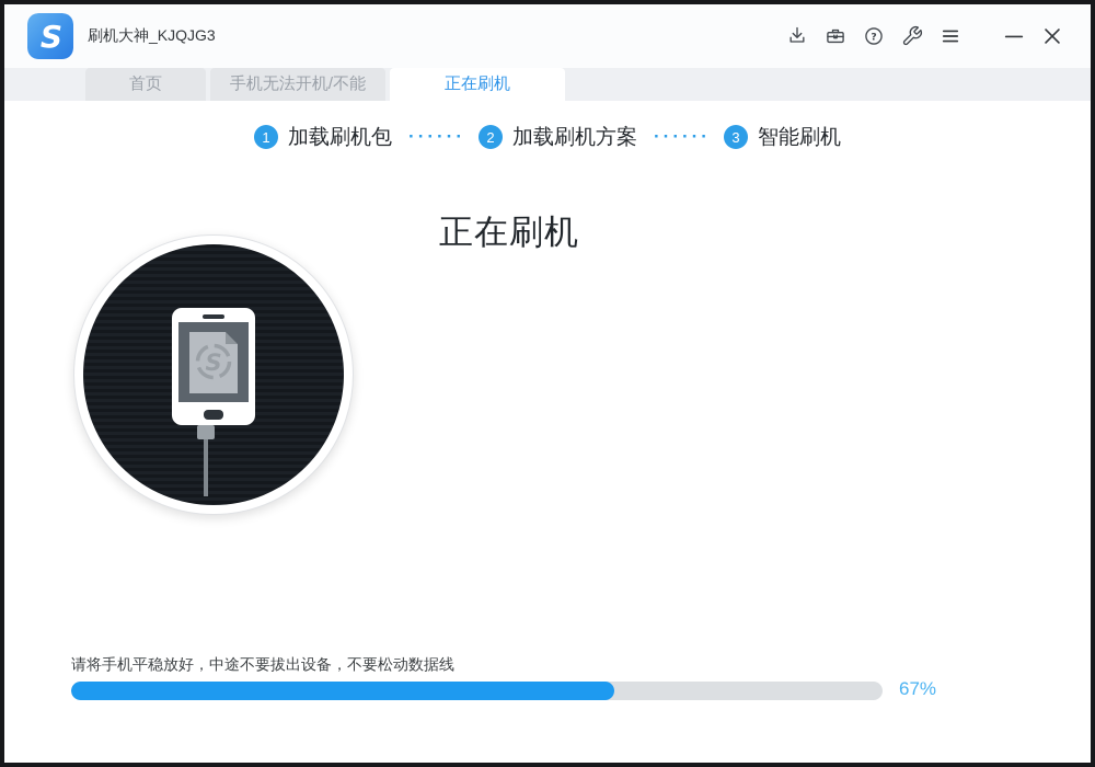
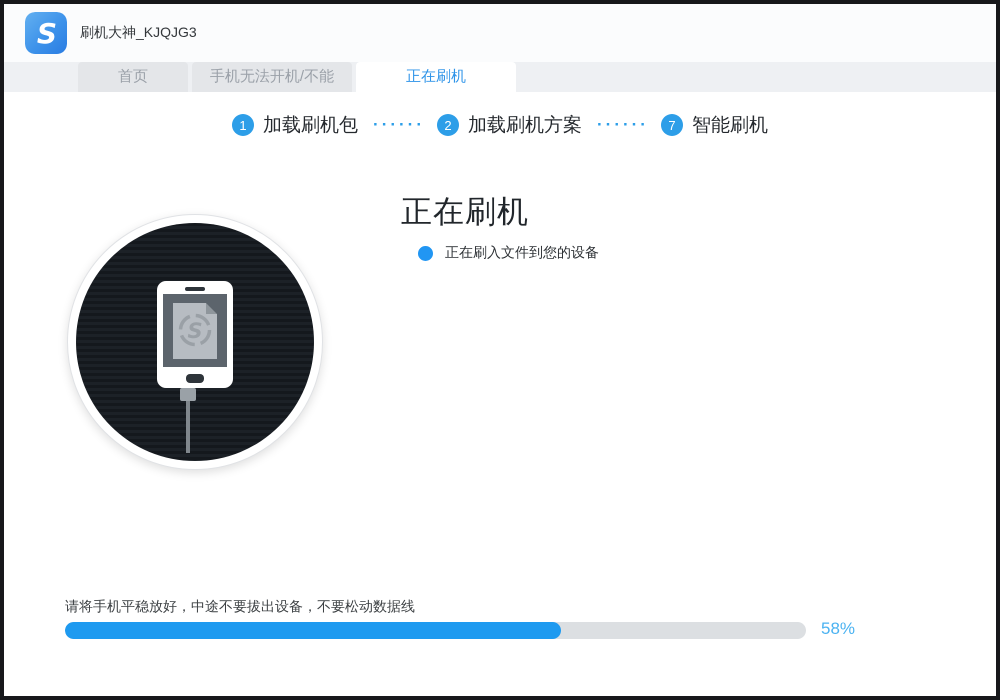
  S
  刷机大神_KJQJG3
- ?
  首页
  手机无法开机/不能
  正在刷机
  1
  加载刷机包
  ······
  2
  加载刷机方案
  ······
- 3
+ 7
  智能刷机
  S
  正在刷机
+ 正在刷入文件到您的设备
  请将手机平稳放好，中途不要拔出设备，不要松动数据线
- 67%
+ 58%
